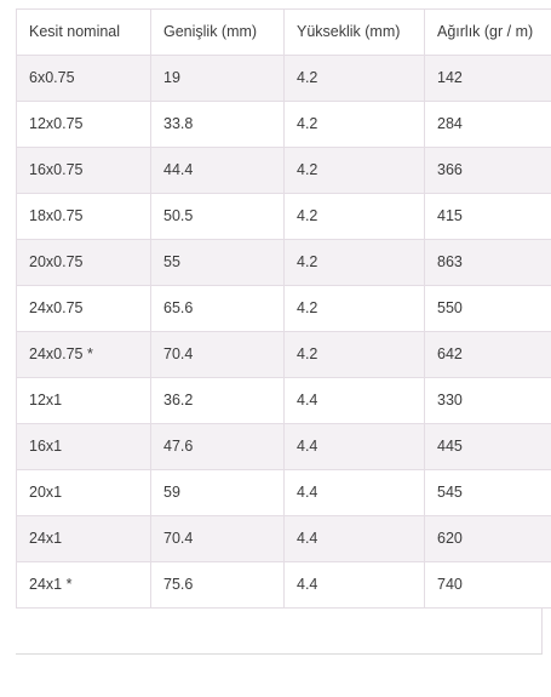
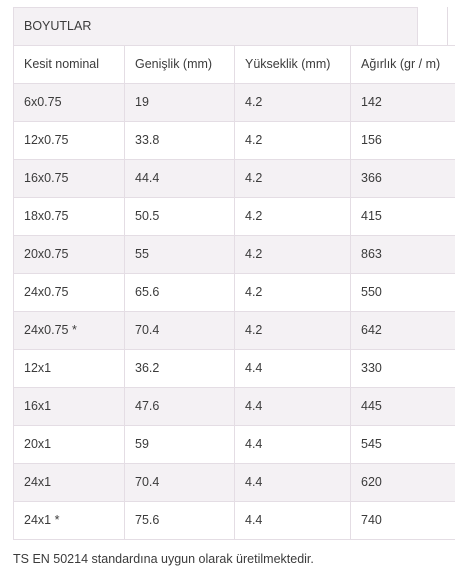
+ BOYUTLAR
  Kesit nominal	Genişlik (mm)	Yükseklik (mm)	Ağırlık (gr / m)
  6x0.75	19	4.2	142
- 12x0.75	33.8	4.2	284
+ 12x0.75	33.8	4.2	156
  16x0.75	44.4	4.2	366
  18x0.75	50.5	4.2	415
  20x0.75	55	4.2	863
  24x0.75	65.6	4.2	550
  24x0.75 *	70.4	4.2	642
  12x1	36.2	4.4	330
  16x1	47.6	4.4	445
  20x1	59	4.4	545
  24x1	70.4	4.4	620
  24x1 *	75.6	4.4	740
+ TS EN 50214 standardına uygun olarak üretilmektedir.
